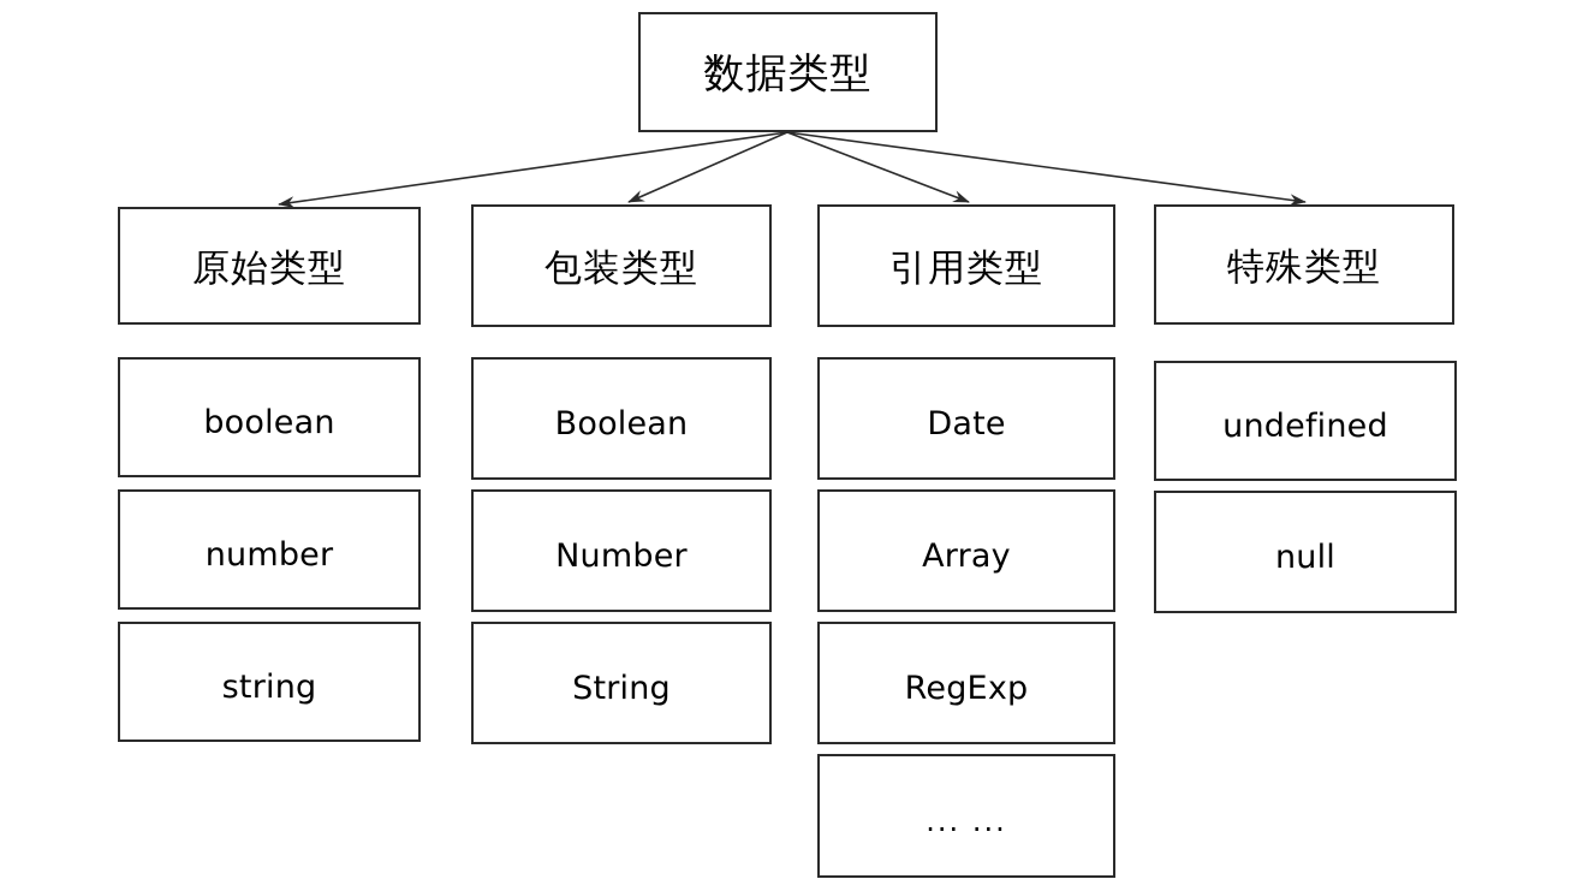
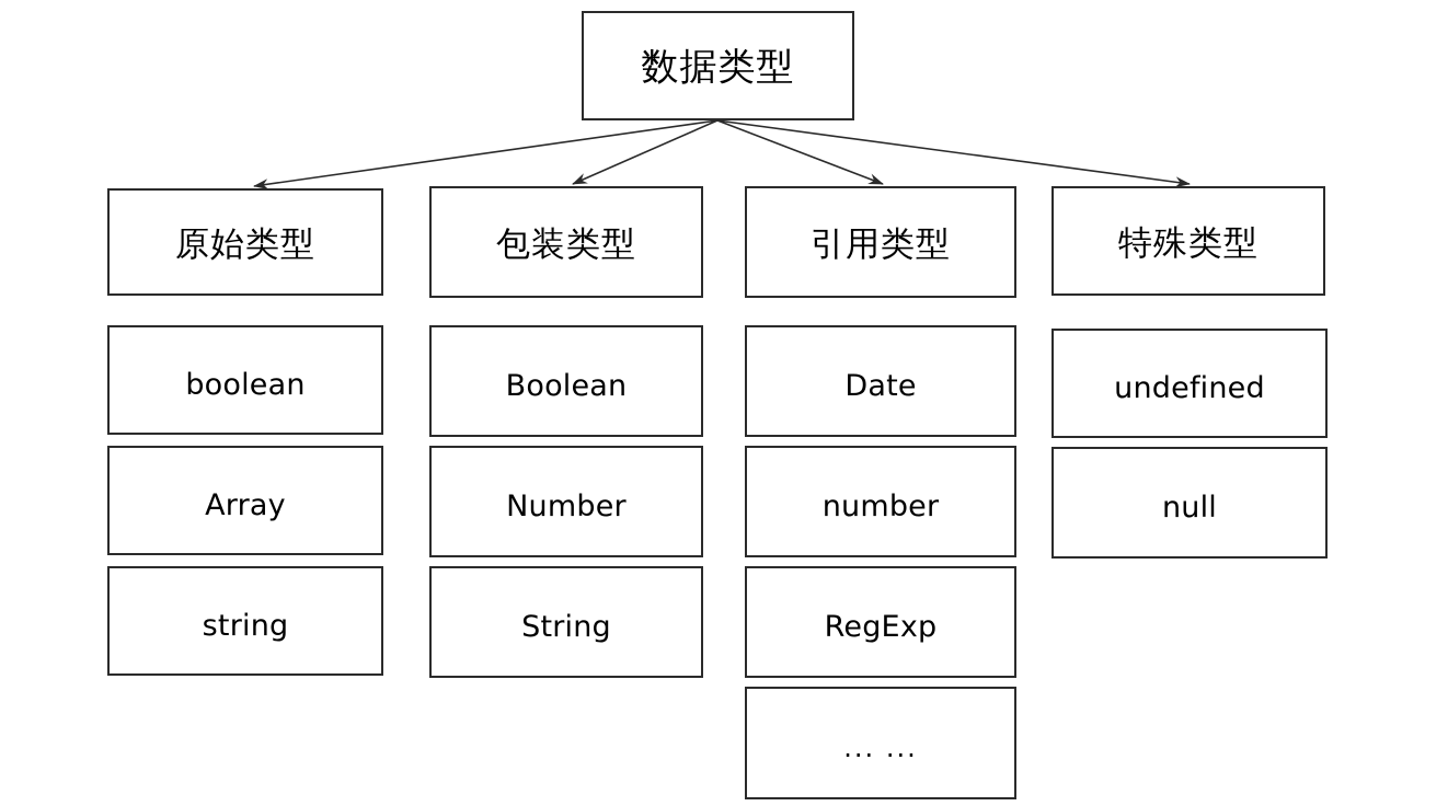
  数据类型
  原始类型
  boolean
- number
+ Array
  string
  包装类型
  Boolean
  Number
  String
  引用类型
  Date
- Array
+ number
  RegExp
  ... ...
  特殊类型
  undefined
  null
